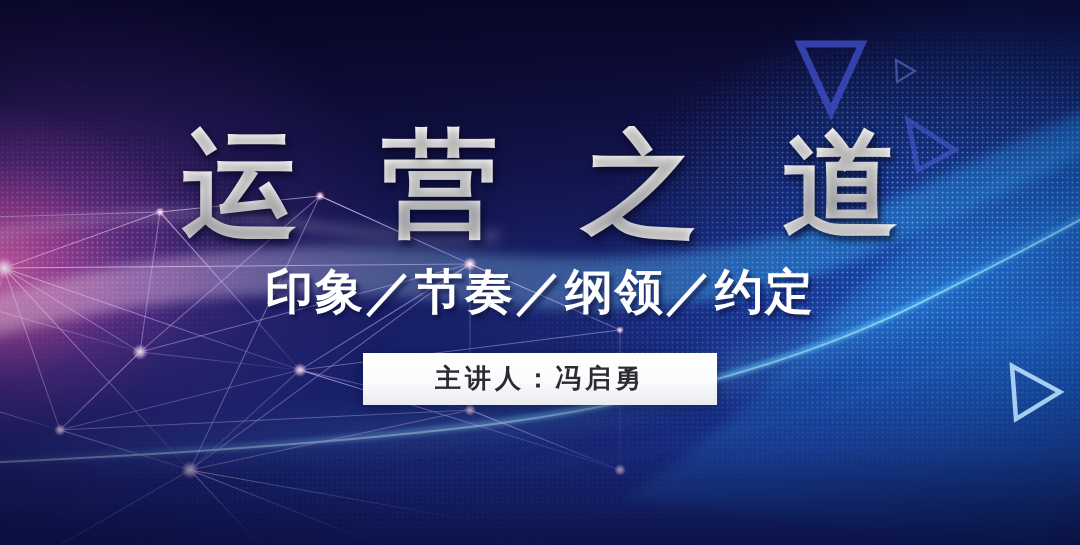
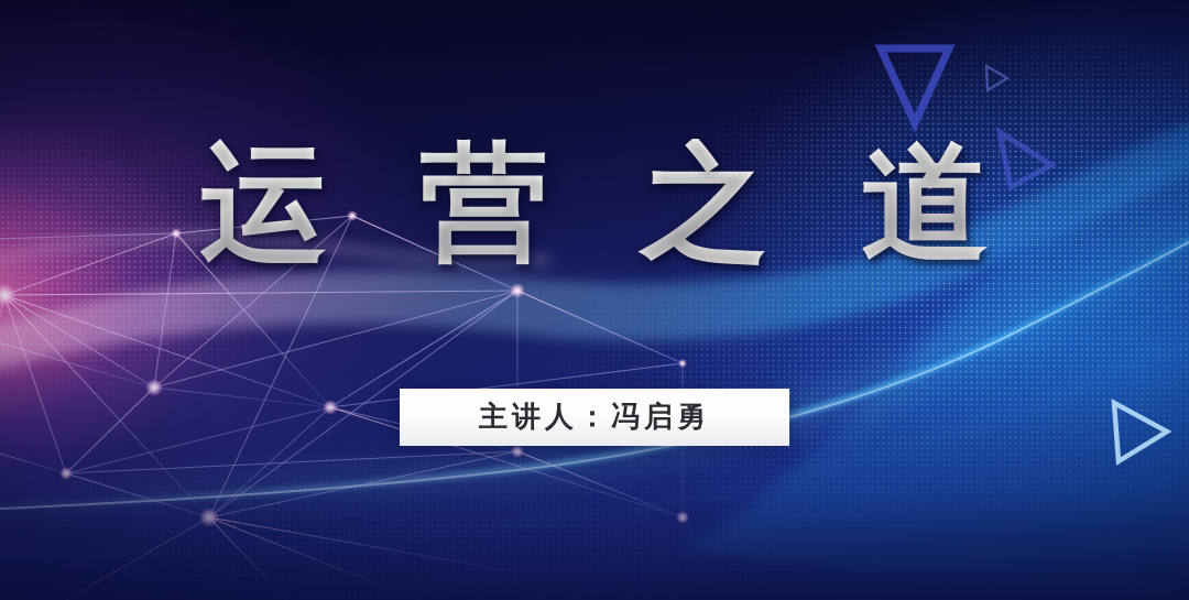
  运 营 之 道
- 印象／节奏／纲领／约定
  主讲人：冯启勇
